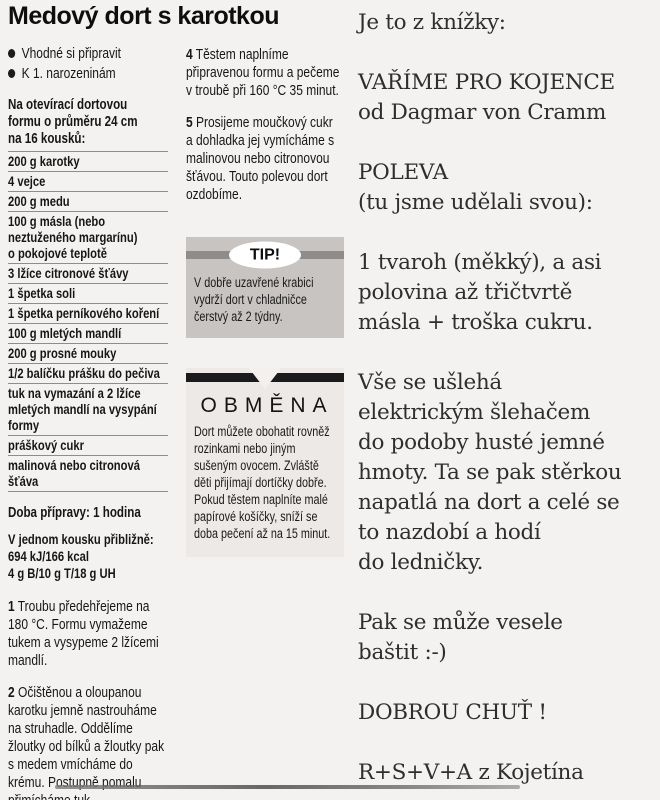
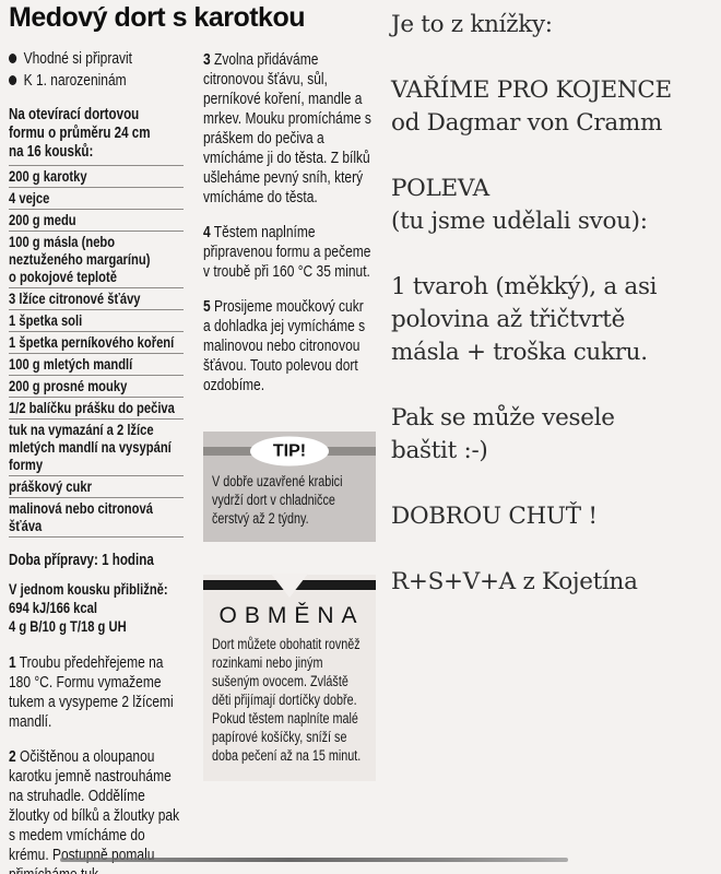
  Medový dort s karotkou
  Vhodné si připravit
  K 1. narozeninám
  Na otevírací dortovou
  formu o průměru 24 cm
  na 16 kousků:
  200 g karotky
  4 vejce
  200 g medu
  100 g másla (nebo
  neztuženého margarínu)
  o pokojové teplotě
  3 lžíce citronové šťávy
  1 špetka soli
  1 špetka perníkového koření
  100 g mletých mandlí
  200 g prosné mouky
  1/2 balíčku prášku do pečiva
  tuk na vymazání a 2 lžíce
  mletých mandlí na vysypání
  formy
  práškový cukr
  malinová nebo citronová
  šťáva
  Doba přípravy: 1 hodina
  V jednom kousku přibližně:
  694 kJ/166 kcal
  4 g B/10 g T/18 g UH
  1 Troubu předehřejeme na 180 °C. Formu vymažeme tukem a vysypeme 2 lžícemi mandlí.
  2 Očištěnou a oloupanou karotku jemně nastrouháme na struhadle. Oddělíme žloutky od bílků a žloutky pak s medem vmícháme do krému. Postupně pomalu
+ 3 Zvolna přidáváme citronovou šťávu, sůl, perníkové koření, mandle a mrkev. Mouku promícháme s práškem do pečiva a vmícháme ji do těsta. Z bílků ušleháme pevný sníh, který vmícháme do těsta.
  4 Těstem naplníme připravenou formu a pečeme v troubě při 160 °C 35 minut.
  5 Prosijeme moučkový cukr a dohladka jej vymícháme s malinovou nebo citronovou šťávou. Touto polevou dort ozdobíme.
  TIP!
  V dobře uzavřené krabici vydrží dort v chladničce čerstvý až 2 týdny.
  OBMĚNA
  Dort můžete obohatit rovněž rozinkami nebo jiným sušeným ovocem. Zvláště děti přijímají dortíčky dobře. Pokud těstem naplníte malé papírové košíčky, sníží se doba pečení až na 15 minut.
  Je to z knížky:
  VAŘÍME PRO KOJENCE
  od Dagmar von Cramm
  POLEVA
  (tu jsme udělali svou):
  1 tvaroh (měkký), a asi
  polovina až třičtvrtě
  másla + troška cukru.
- Vše se ušlehá
- elektrickým šlehačem
- do podoby husté jemné
- hmoty. Ta se pak stěrkou
- napatlá na dort a celé se
- to nazdobí a hodí
- do ledničky.
  Pak se může vesele
  baštit :-)
  DOBROU CHUŤ !
  R+S+V+A z Kojetína
